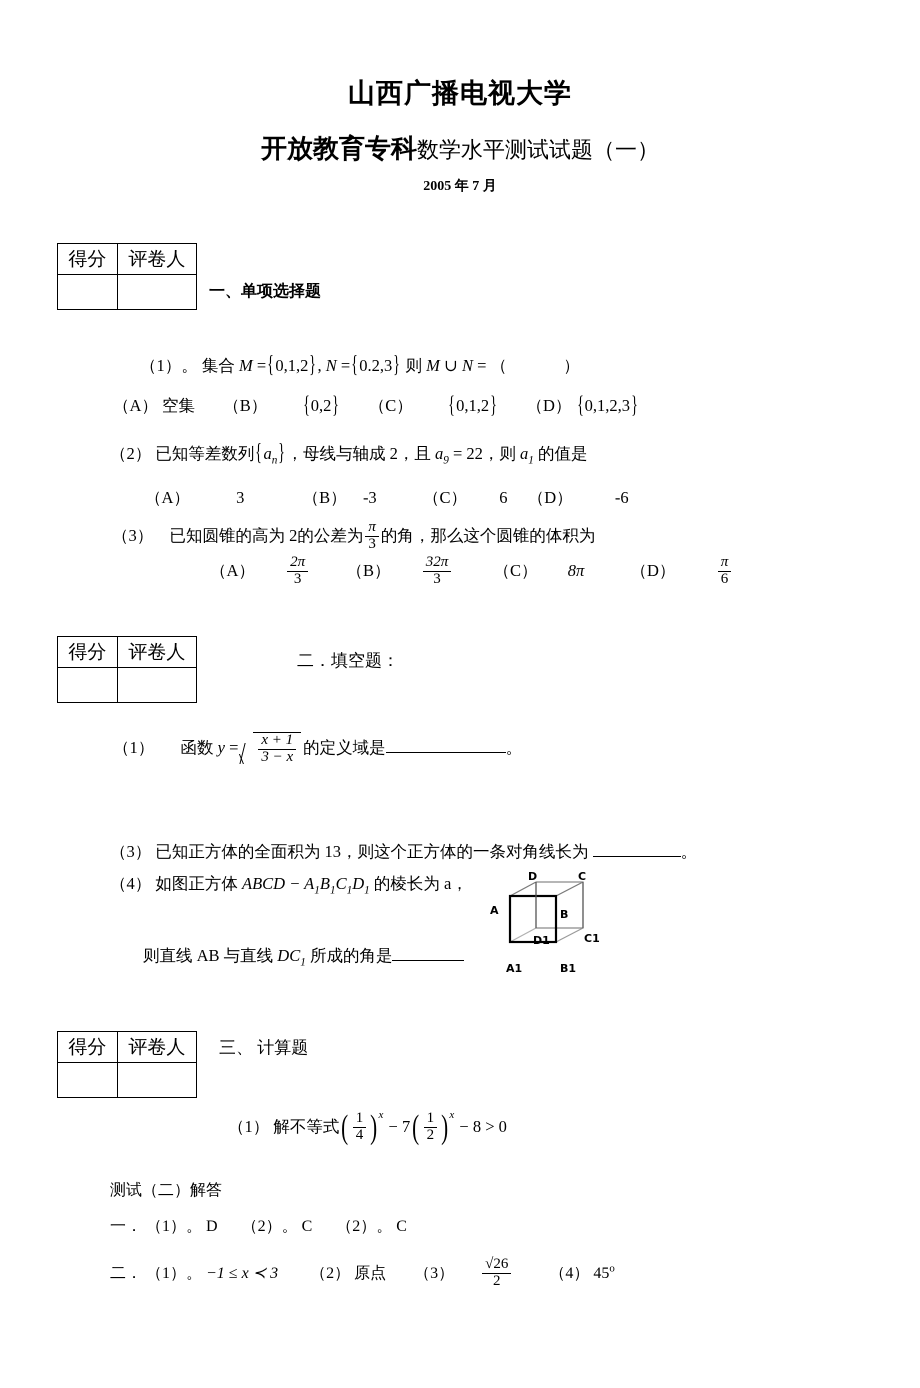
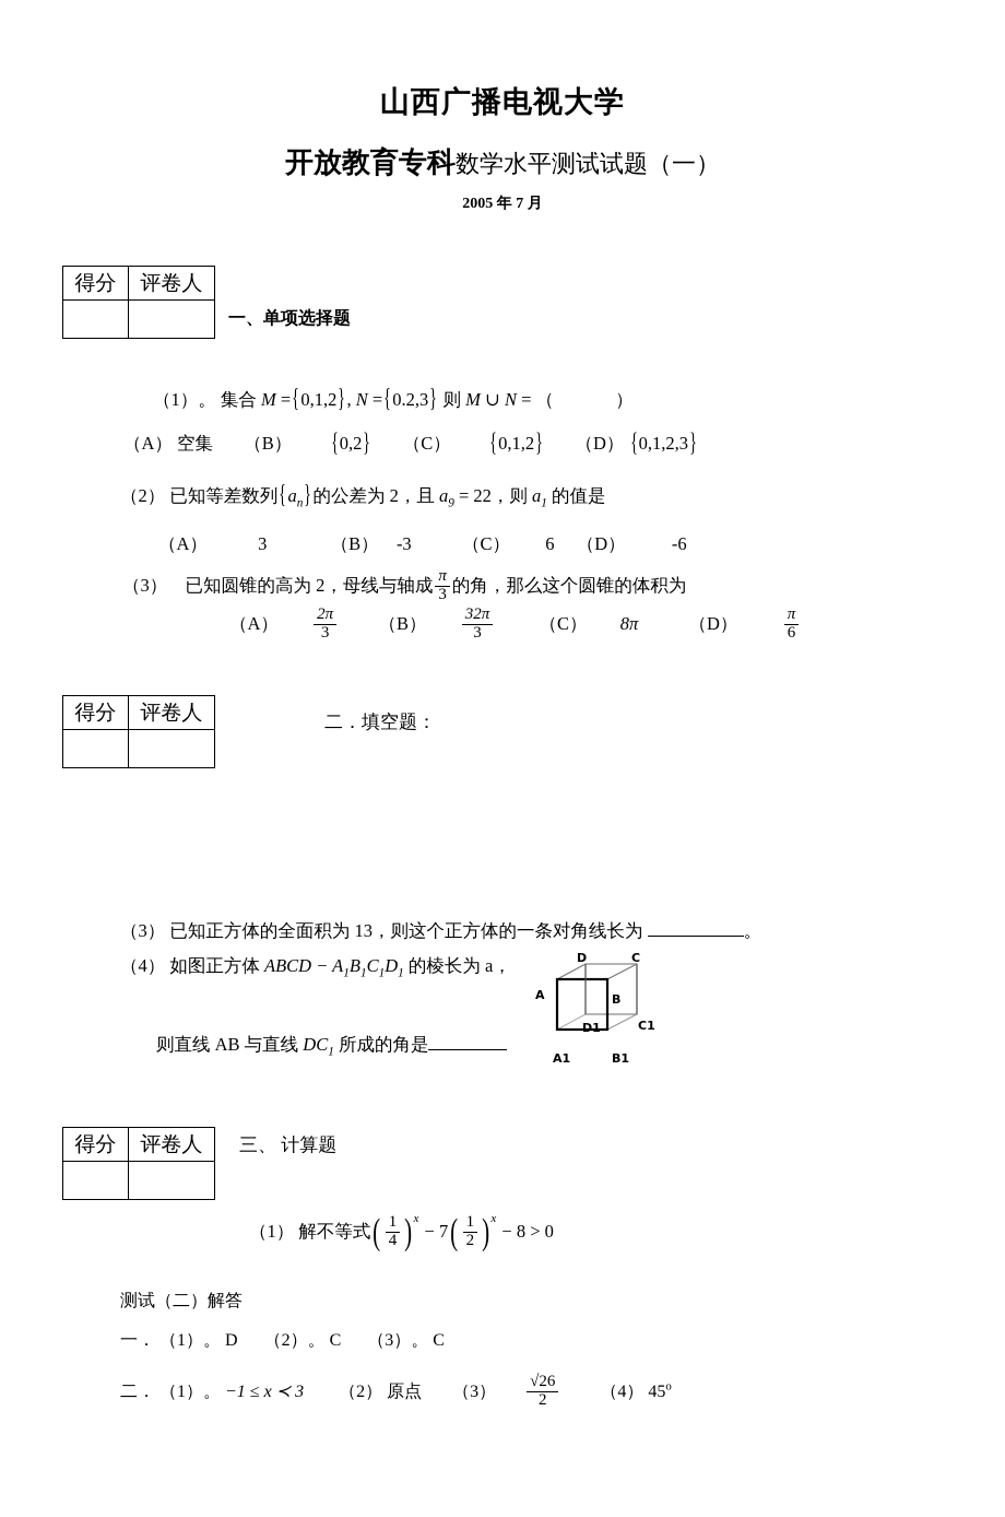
  山西广播电视大学
  开放教育专科数学水平测试试题（一）
  2005 年 7 月
  得分	评卷人
  一、单项选择题
  （1）。 集合 M ={0,1,2}, N ={0.2,3} 则 M ∪ N = （ ）
  （A） 空集 （B） {0,2} （C） {0,1,2} （D） {0,1,2,3}
- （2） 已知等差数列{an}，母线与轴成 2，且 a9 = 22，则 a1 的值是
+ （2） 已知等差数列{an}的公差为 2，且 a9 = 22，则 a1 的值是
  （A） 3 （B） -3 （C） 6 （D） -6
- （3） 已知圆锥的高为 2的公差为
+ （3） 已知圆锥的高为 2，母线与轴成
  π
  3
  的角，那么这个圆锥的体积为
  （A）
  2π
  3
  （B）
  32π
  3
  （C） 8π （D）
  π
  6
  得分	评卷人
  二．填空题：
- （1） 函数 y =
- x + 1
- 3 − x
- 的定义域是 。
  （3） 已知正方体的全面积为 13，则这个正方体的一条对角线长为 。
  （4） 如图正方体 ABCD − A1B1C1D1 的棱长为 a，
  D
  C
  A
  B
  D1
  C1
  A1
  B1
  则直线 AB 与直线 DC1 所成的角是
  得分	评卷人
  三、 计算题
  （1） 解不等式(
  1
  4
  )x − 7(
  1
  2
  )x − 8 > 0
  测试（二）解答
- 一． （1）。 D （2）。 C （2）。 C
+ 一． （1）。 D （2）。 C （3）。 C
  二． （1）。 −1 ≤ x ≺ 3 （2） 原点 （3）
  √26
  2
  （4） 45o
